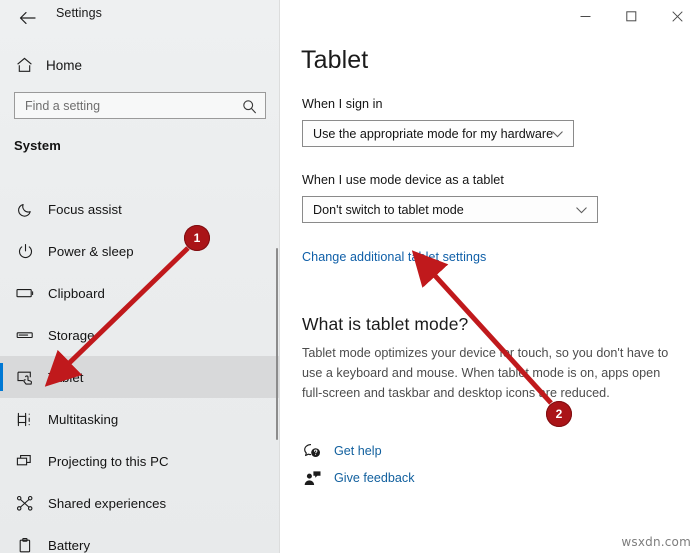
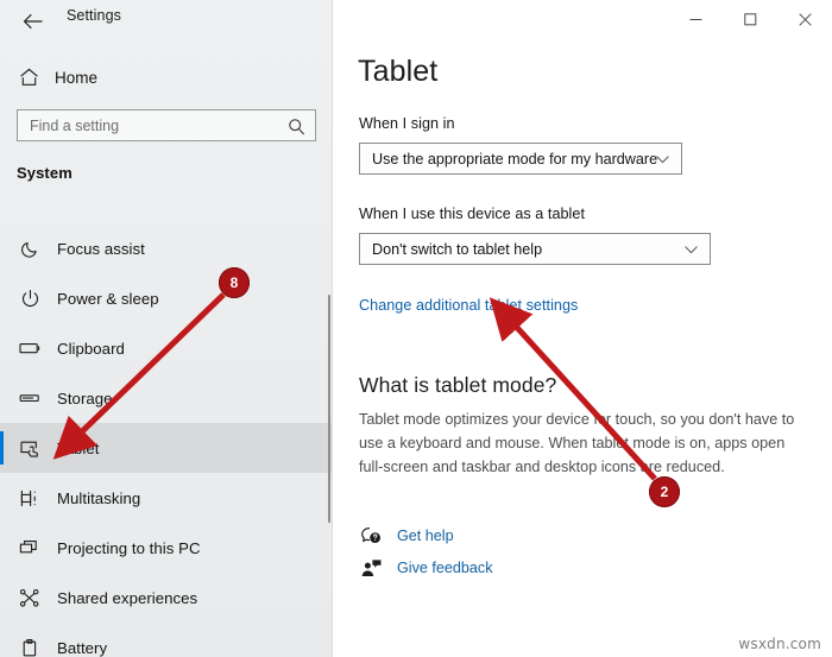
  Settings
  Home
  Find a setting
  System
  Focus assist
  Power & sleep
  Clipboard
  Storage
  Tablet
  Multitasking
  Projecting to this PC
  Shared experiences
  Battery
  Tablet
  When I sign in
  Use the appropriate mode for my hardware
- When I use mode device as a tablet
+ When I use this device as a tablet
- Don't switch to tablet mode
+ Don't switch to tablet help
  Change additional tablet settings
  What is tablet mode?
  Tablet mode optimizes your device fr touch, so you don't have to use a keyboard and mouse. When tablt mode is on, apps open full-screen and taskbar and desktop iconsre reduced.
  Get help
  Give feedback
  wsxdn.com
- 1
+ 8
  2
